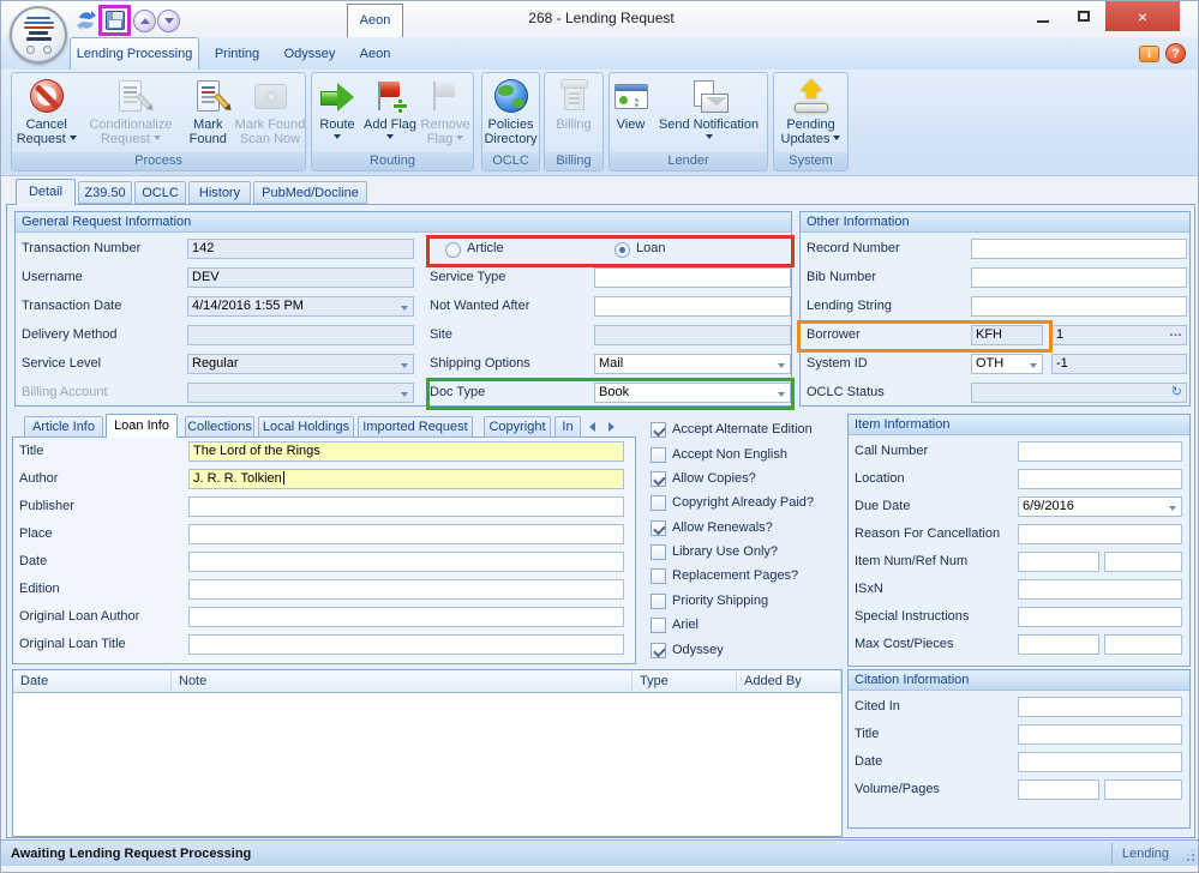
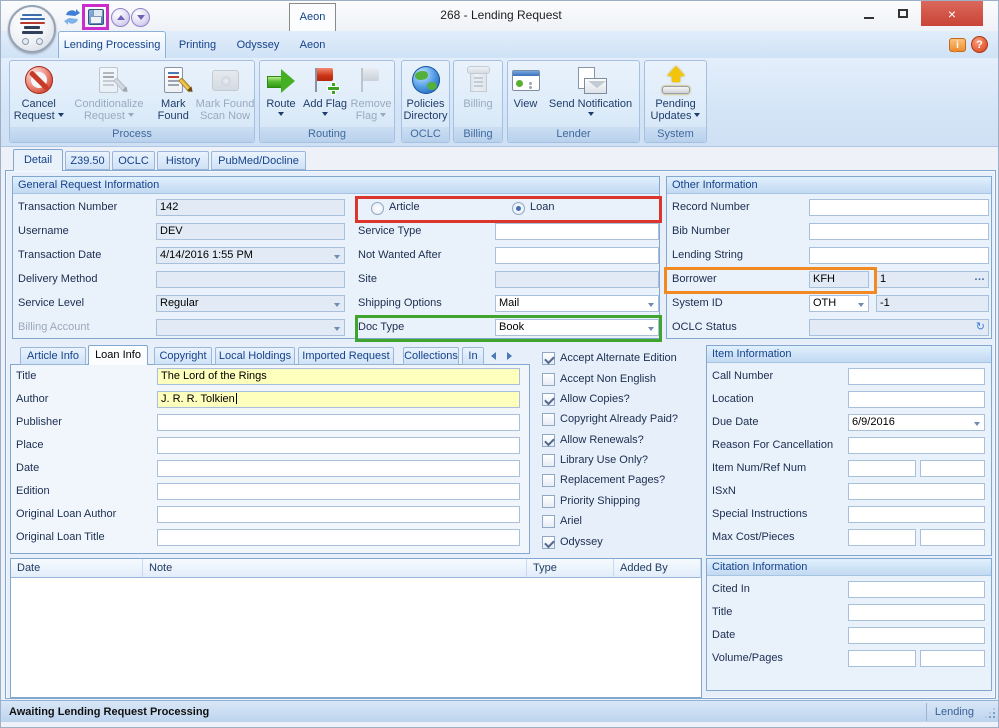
  Aeon
  268 - Lending Request
  ×
  Lending Processing
  Printing
  Odyssey
  Aeon
  i
  ?
  Cancel
  Request
  Conditionalize
  Request
  Mark
  Found
  Mark Found
  Scan Now
  Process
  Route
  Add Flag
  Remove
  Flag
  Routing
  Policies
  Directory
  OCLC
  Billing
  Billing
  View
  Send Notification
  Lender
  Pending
  Updates
  System
  Detail
  Z39.50
  OCLC
  History
  PubMed/Docline
  General Request Information
  Transaction Number
  142
  Username
  DEV
  Transaction Date
  4/14/2016 1:55 PM
  Delivery Method
  Service Level
  Regular
  Billing Account
  Article
  Loan
  Service Type
  Not Wanted After
  Site
  Shipping Options
  Mail
  Doc Type
  Book
  Other Information
  Record Number
  Bib Number
  Lending String
  Borrower
  KFH
  1
  …
  System ID
  OTH
  -1
  OCLC Status
  ↻
  Article Info
  Loan Info
- Collections
+ Copyright
  Local Holdings
  Imported Request
- Copyright
+ Collections
  In
  Title
  The Lord of the Rings
  Author
  J. R. R. Tolkien
  Publisher
  Place
  Date
  Edition
  Original Loan Author
  Original Loan Title
  Accept Alternate Edition
  Accept Non English
  Allow Copies?
  Copyright Already Paid?
  Allow Renewals?
  Library Use Only?
  Replacement Pages?
  Priority Shipping
  Ariel
  Odyssey
  Item Information
  Call Number
  Location
  Due Date
  6/9/2016
  Reason For Cancellation
  Item Num/Ref Num
  ISxN
  Special Instructions
  Max Cost/Pieces
  Date
  Note
  Type
  Added By
  Citation Information
  Cited In
  Title
  Date
  Volume/Pages
  Awaiting Lending Request Processing
  Lending
